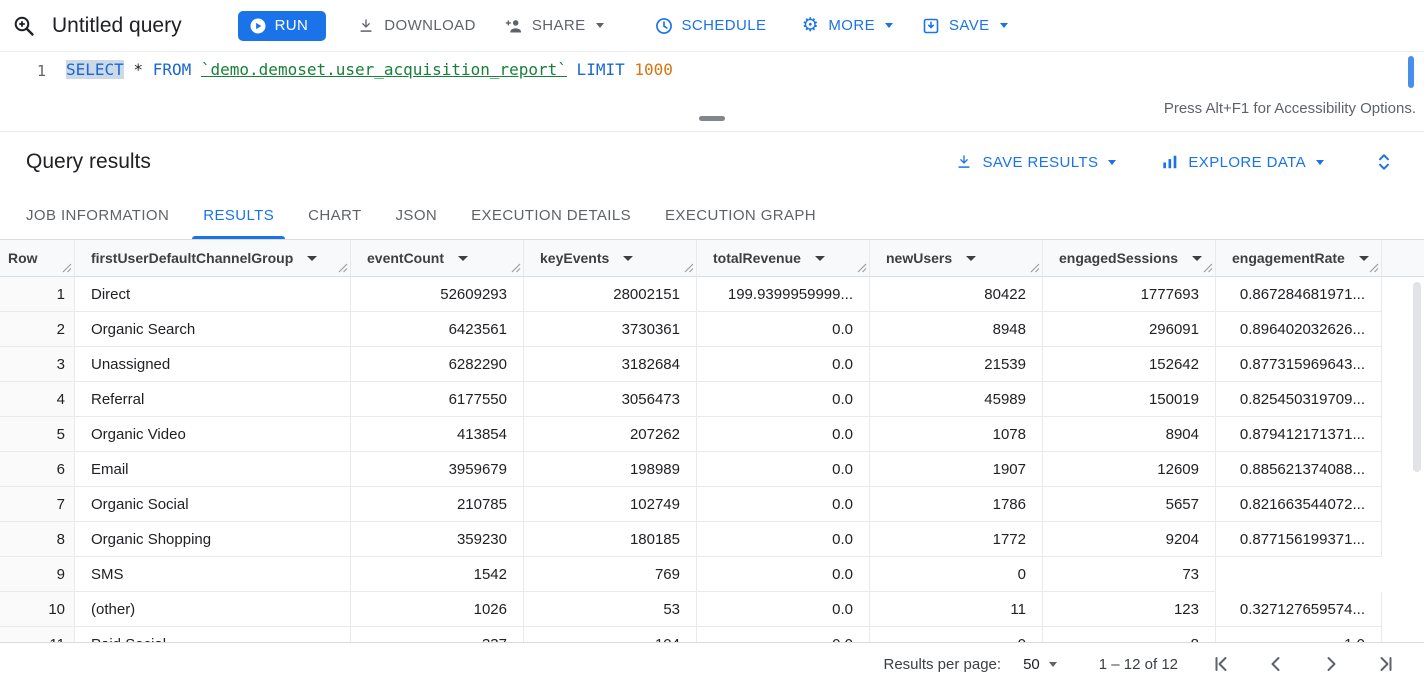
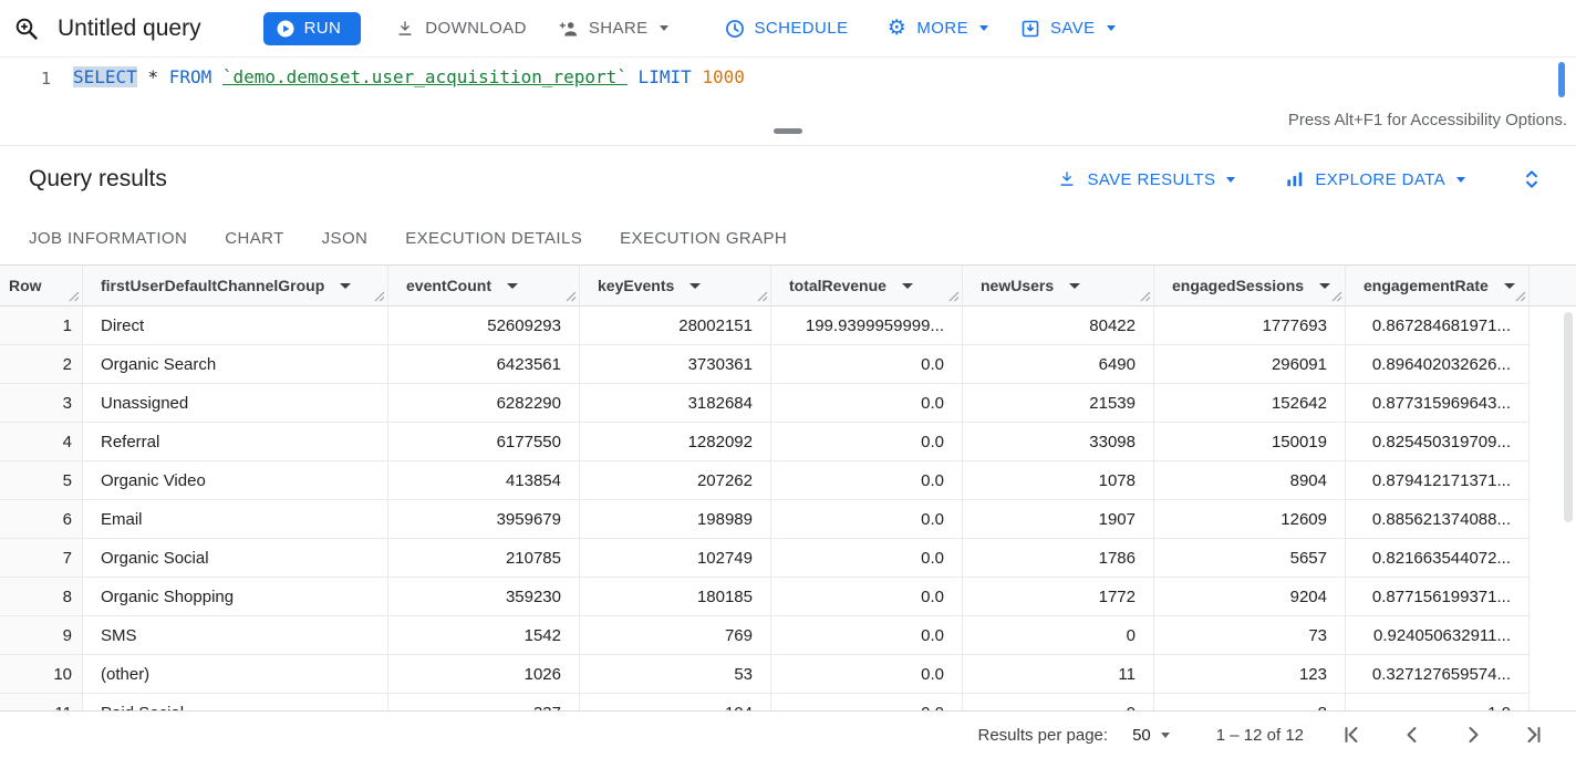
  Untitled query
  RUN
  DOWNLOAD
  SHARE
  SCHEDULE
  ⚙
  MORE
  SAVE
  1
  SELECT * FROM `demo.demoset.user_acquisition_report` LIMIT 1000
  Press Alt+F1 for Accessibility Options.
  Query results
  SAVE RESULTS
  EXPLORE DATA
  JOB INFORMATION
- RESULTS
  CHART
  JSON
  EXECUTION DETAILS
  EXECUTION GRAPH
  Row
  firstUserDefaultChannelGroup
  eventCount
  keyEvents
  totalRevenue
  newUsers
  engagedSessions
  engagementRate
  1
  Direct
  52609293
  28002151
  199.9399959999...
  80422
  1777693
  0.867284681971...
  2
  Organic Search
  6423561
  3730361
  0.0
- 8948
+ 6490
  296091
  0.896402032626...
  3
  Unassigned
  6282290
  3182684
  0.0
  21539
  152642
  0.877315969643...
  4
  Referral
  6177550
- 3056473
+ 1282092
  0.0
- 45989
+ 33098
  150019
  0.825450319709...
  5
  Organic Video
  413854
  207262
  0.0
  1078
  8904
  0.879412171371...
  6
  Email
  3959679
  198989
  0.0
  1907
  12609
  0.885621374088...
  7
  Organic Social
  210785
  102749
  0.0
  1786
  5657
  0.821663544072...
  8
  Organic Shopping
  359230
  180185
  0.0
  1772
  9204
  0.877156199371...
  9
  SMS
  1542
  769
  0.0
  0
  73
+ 0.924050632911...
  10
  (other)
  1026
  53
  0.0
  11
  123
  0.327127659574...
  Results per page:
  50
  1 – 12 of 12
